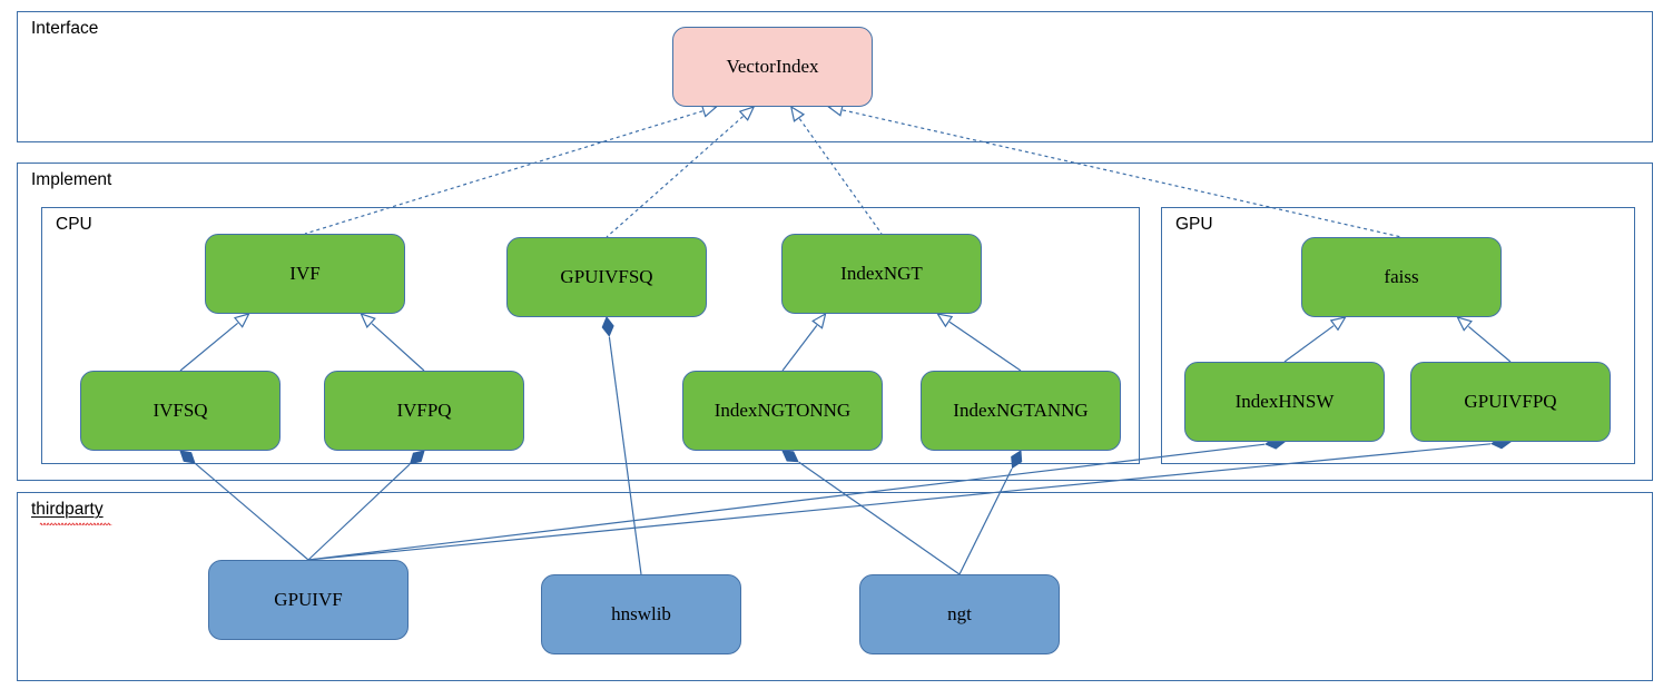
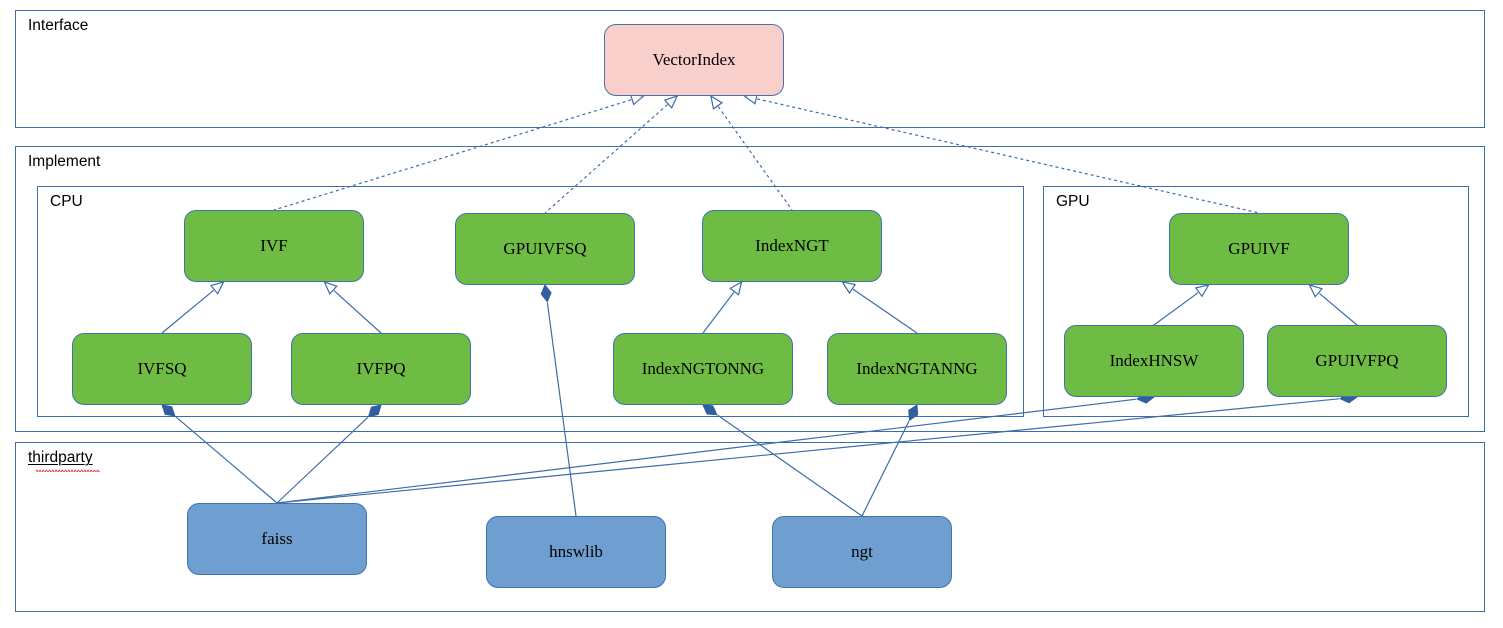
  Interface
  Implement
  CPU
  GPU
  thirdparty
  VectorIndex
  IVF
  GPUIVFSQ
  IndexNGT
  IVFSQ
  IVFPQ
  IndexNGTONNG
  IndexNGTANNG
- faiss
+ GPUIVF
  IndexHNSW
  GPUIVFPQ
- GPUIVF
+ faiss
  hnswlib
  ngt
